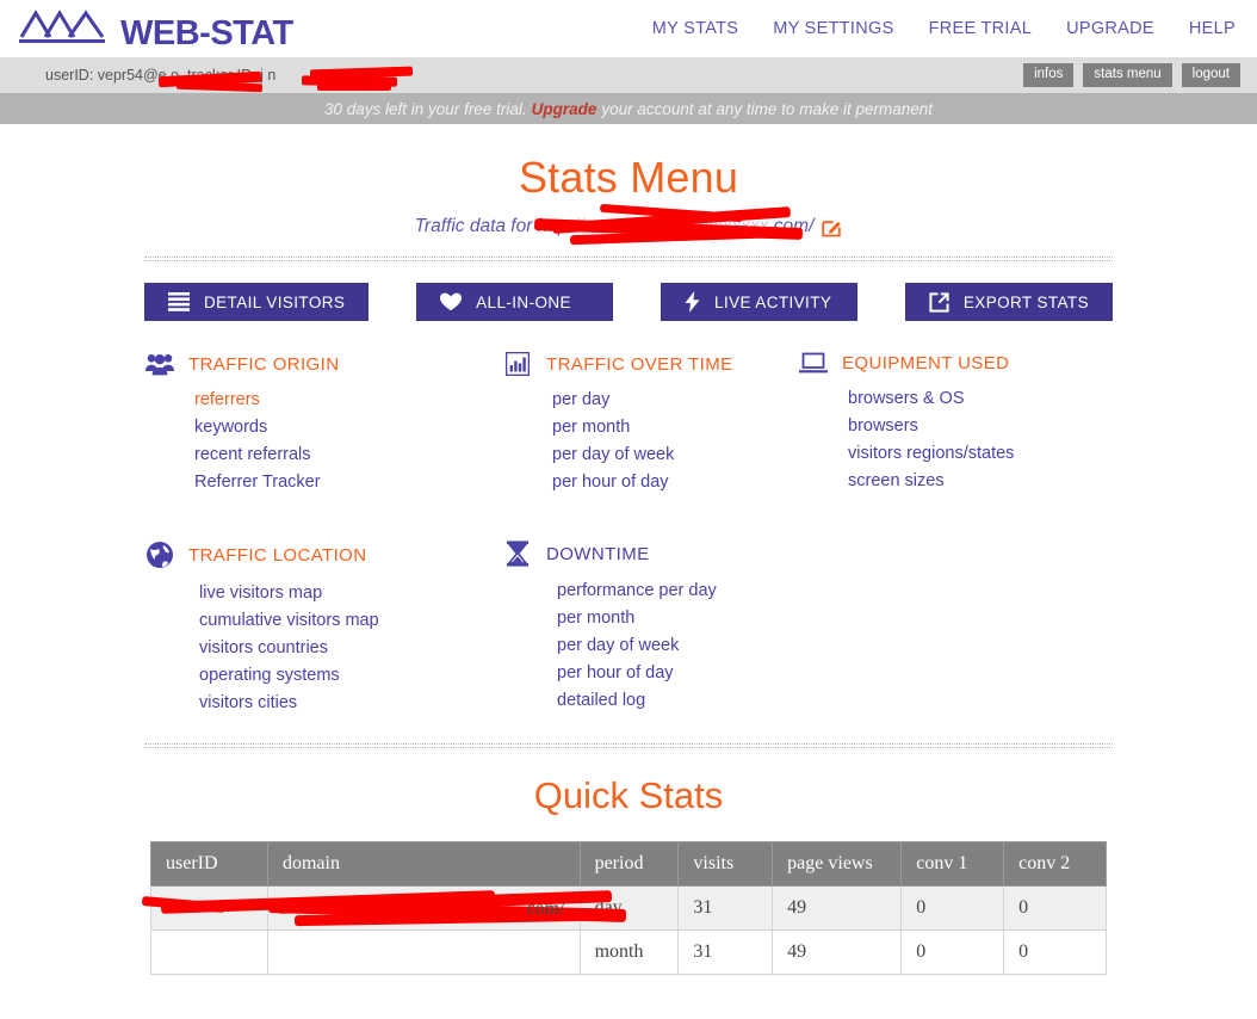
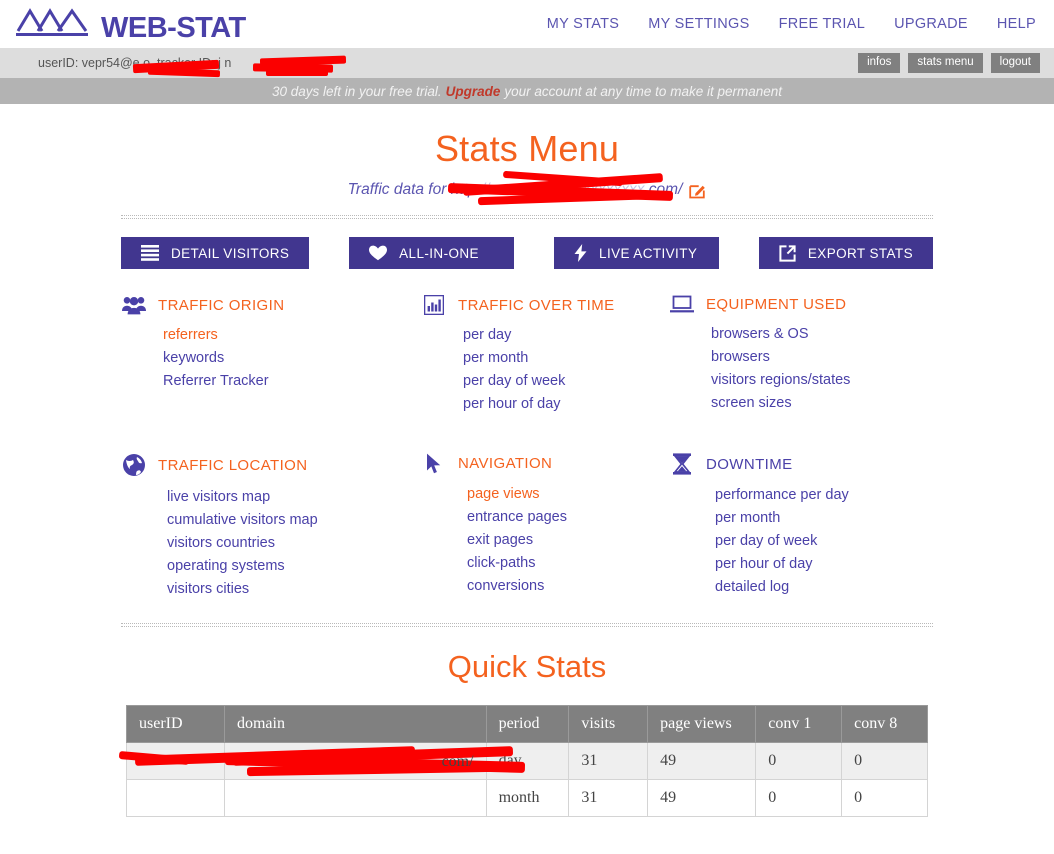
  WEB-STAT
  MY STATS
  MY SETTINGS
  FREE TRIAL
  UPGRADE
  HELP
  infos
  stats menu
  logout
  30 days left in your free trial.
  Upgrade
  your account at any time to make it permanent
  Stats Menu
  DETAIL VISITORS
  ALL-IN-ONE
  LIVE ACTIVITY
  EXPORT STATS
  TRAFFIC ORIGIN
  referrers
  keywords
- recent referrals
  Referrer Tracker
  TRAFFIC OVER TIME
  per day
  per month
  per day of week
  per hour of day
  EQUIPMENT USED
  browsers & OS
  browsers
  visitors regions/states
  screen sizes
  TRAFFIC LOCATION
  live visitors map
  cumulative visitors map
  visitors countries
  operating systems
  visitors cities
+ NAVIGATION
+ page views
+ entrance pages
+ exit pages
+ click-paths
+ conversions
  DOWNTIME
  performance per day
  per month
  per day of week
  per hour of day
  detailed log
  Quick Stats
- userID	domain	period	visits	page views	conv 1	conv 2
+ userID	domain	period	visits	page views	conv 1	conv 8
  	com/	ay	31	49	0	0
  		month	31	49	0	0
